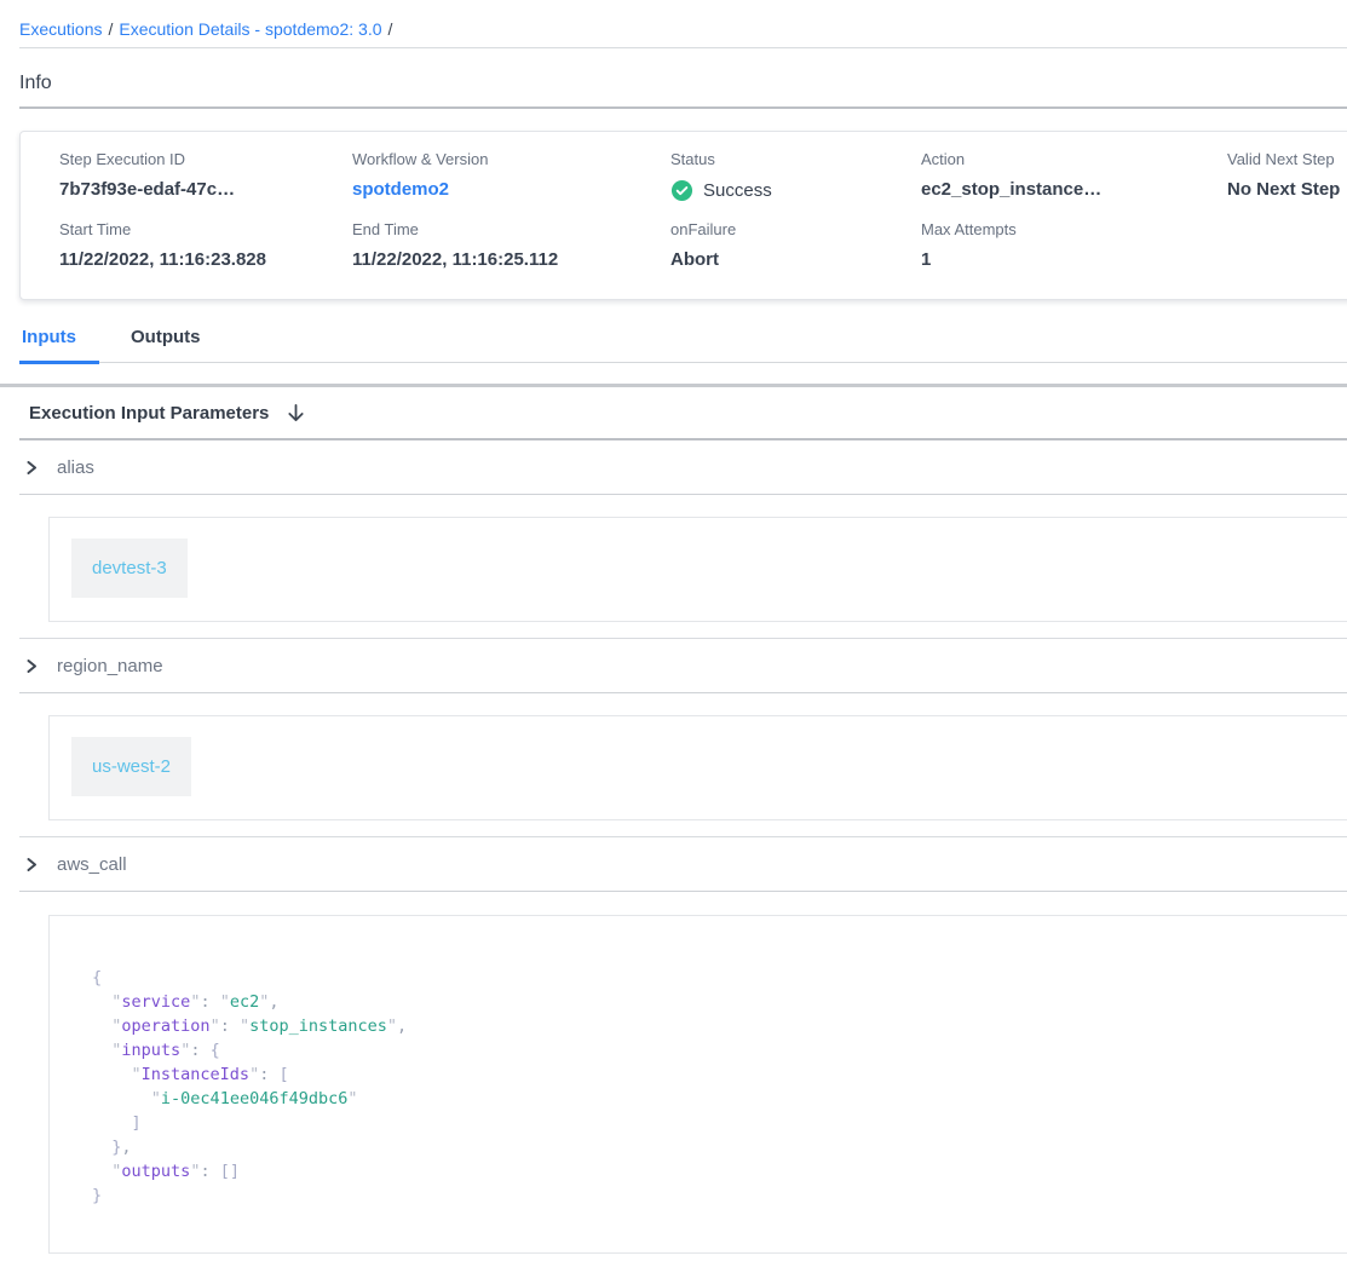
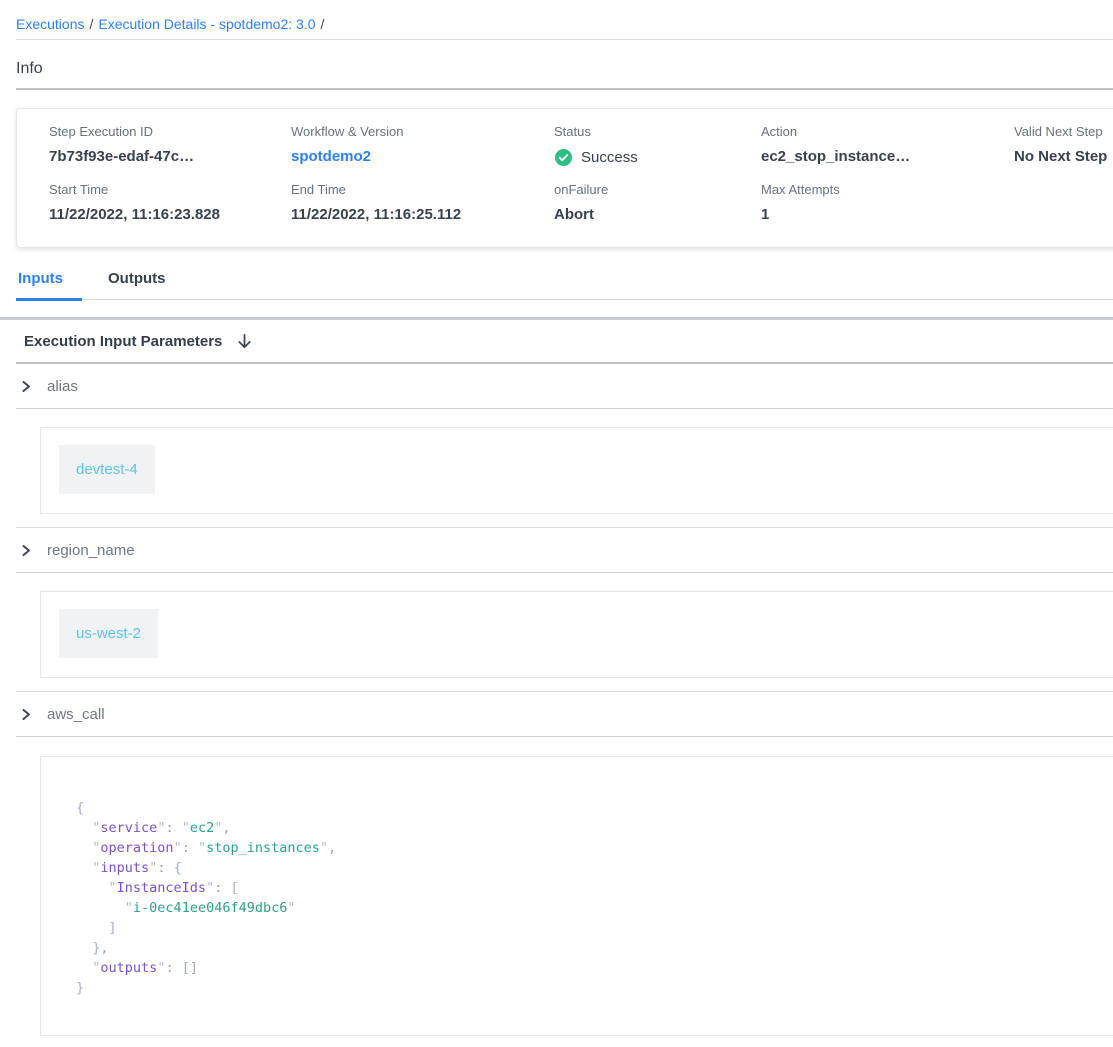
  Executions / Execution Details - spotdemo2: 3.0 /
  Info
  Step Execution ID
  7b73f93e-edaf-47c…
  Workflow & Version
  spotdemo2
  Status
  Success
  Action
  ec2_stop_instance…
  Valid Next Step
  No Next Step
  Start Time
  11/22/2022, 11:16:23.828
  End Time
  11/22/2022, 11:16:25.112
  onFailure
  Abort
  Max Attempts
  1
  Inputs
  Outputs
  Execution Input Parameters
  alias
- devtest-3
+ devtest-4
  region_name
  us-west-2
  aws_call
  {
  "service": "ec2",
  "operation": "stop_instances",
  "inputs": {
  "InstanceIds": [
  "i-0ec41ee046f49dbc6"
  ]
  },
  "outputs": []
  }
